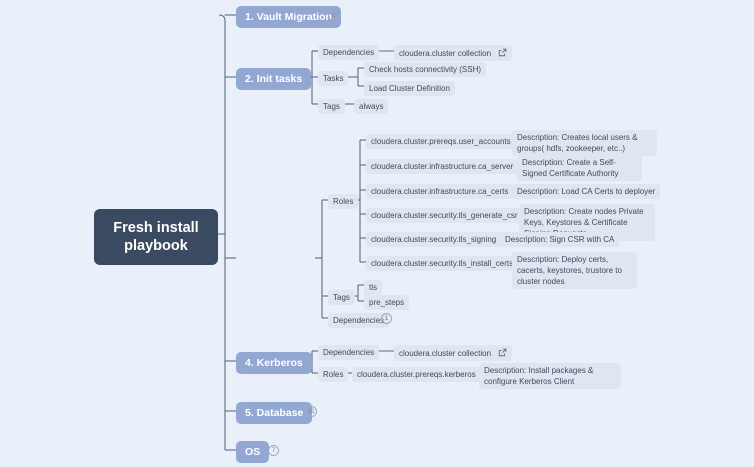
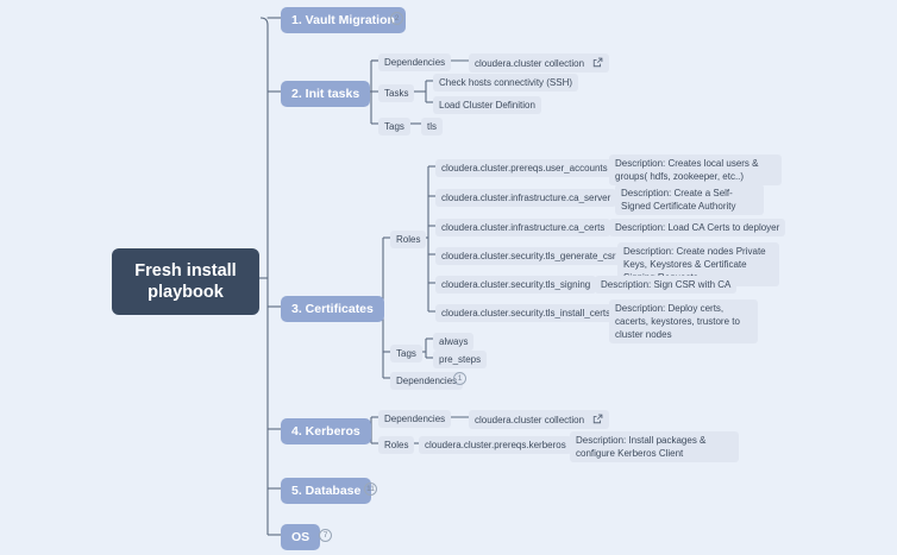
  Fresh install
  playbook
  1. Vault Migration
  2. Init tasks
  Dependencies
  cloudera.cluster collection
  Tasks
  Check hosts connectivity (SSH)
  Load Cluster Definition
  Tags
- always
+ tls
+ 3. Certificates
  Roles
  cloudera.cluster.prereqs.user_accounts
  Description: Creates local users & groups( hdfs, zookeeper, etc..)
  cloudera.cluster.infrastructure.ca_server
  Description: Create a Self-Signed Certificate Authority
  cloudera.cluster.infrastructure.ca_certs
  Description: Load CA Certs to deployer
  cloudera.cluster.security.tls_generate_csr
  Description: Create nodes Private Keys, Keystores & Certificate
  cloudera.cluster.security.tls_signing
  Description: Sign CSR with CA
  cloudera.cluster.security.tls_install_cert
  Description: Deploy certs, cacerts, keystores, trustore to cluster nodes
  Tags
- tls
+ always
  pre_steps
  Dependencies
  4. Kerberos
  Dependencies
  cloudera.cluster collection
  Roles
  cloudera.cluster.prereqs.kerberos
  Description: Install packages & configure Kerberos Client
  5. Database
  OS
